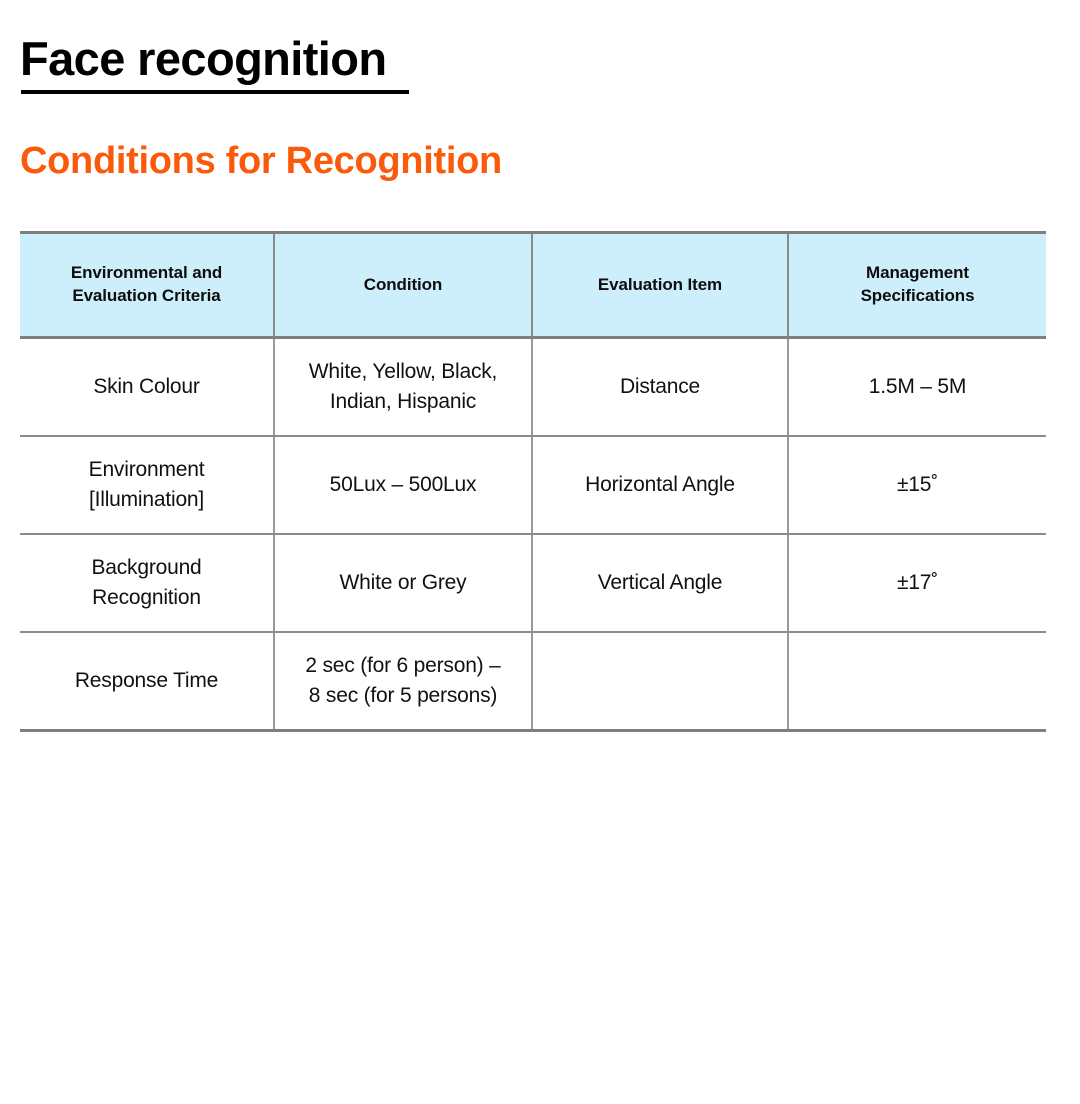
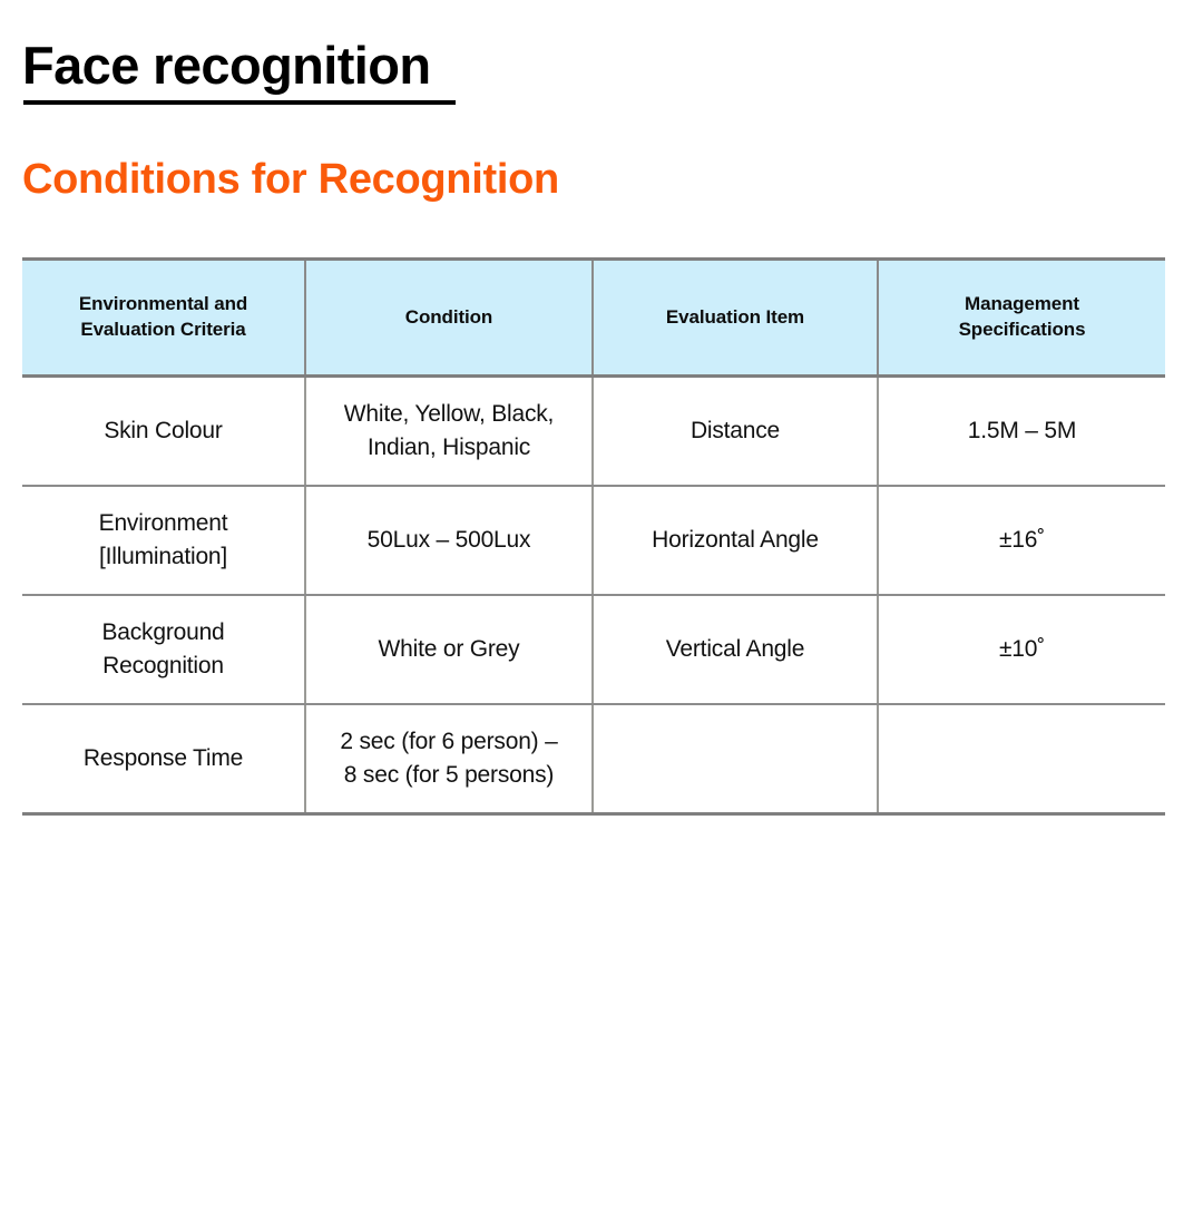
  Face recognition
  Conditions for Recognition
  Environmental and Evaluation Criteria	Condition	Evaluation Item	Management Specifications
  Skin Colour	White, Yellow, Black, Indian, Hispanic	Distance	1.5M – 5M
- Environment [Illumination]	50Lux – 500Lux	Horizontal Angle	±15˚
+ Environment [Illumination]	50Lux – 500Lux	Horizontal Angle	±16˚
- Background Recognition	White or Grey	Vertical Angle	±17˚
+ Background Recognition	White or Grey	Vertical Angle	±10˚
  Response Time	2 sec (for 6 person) – 8 sec (for 5 persons)
